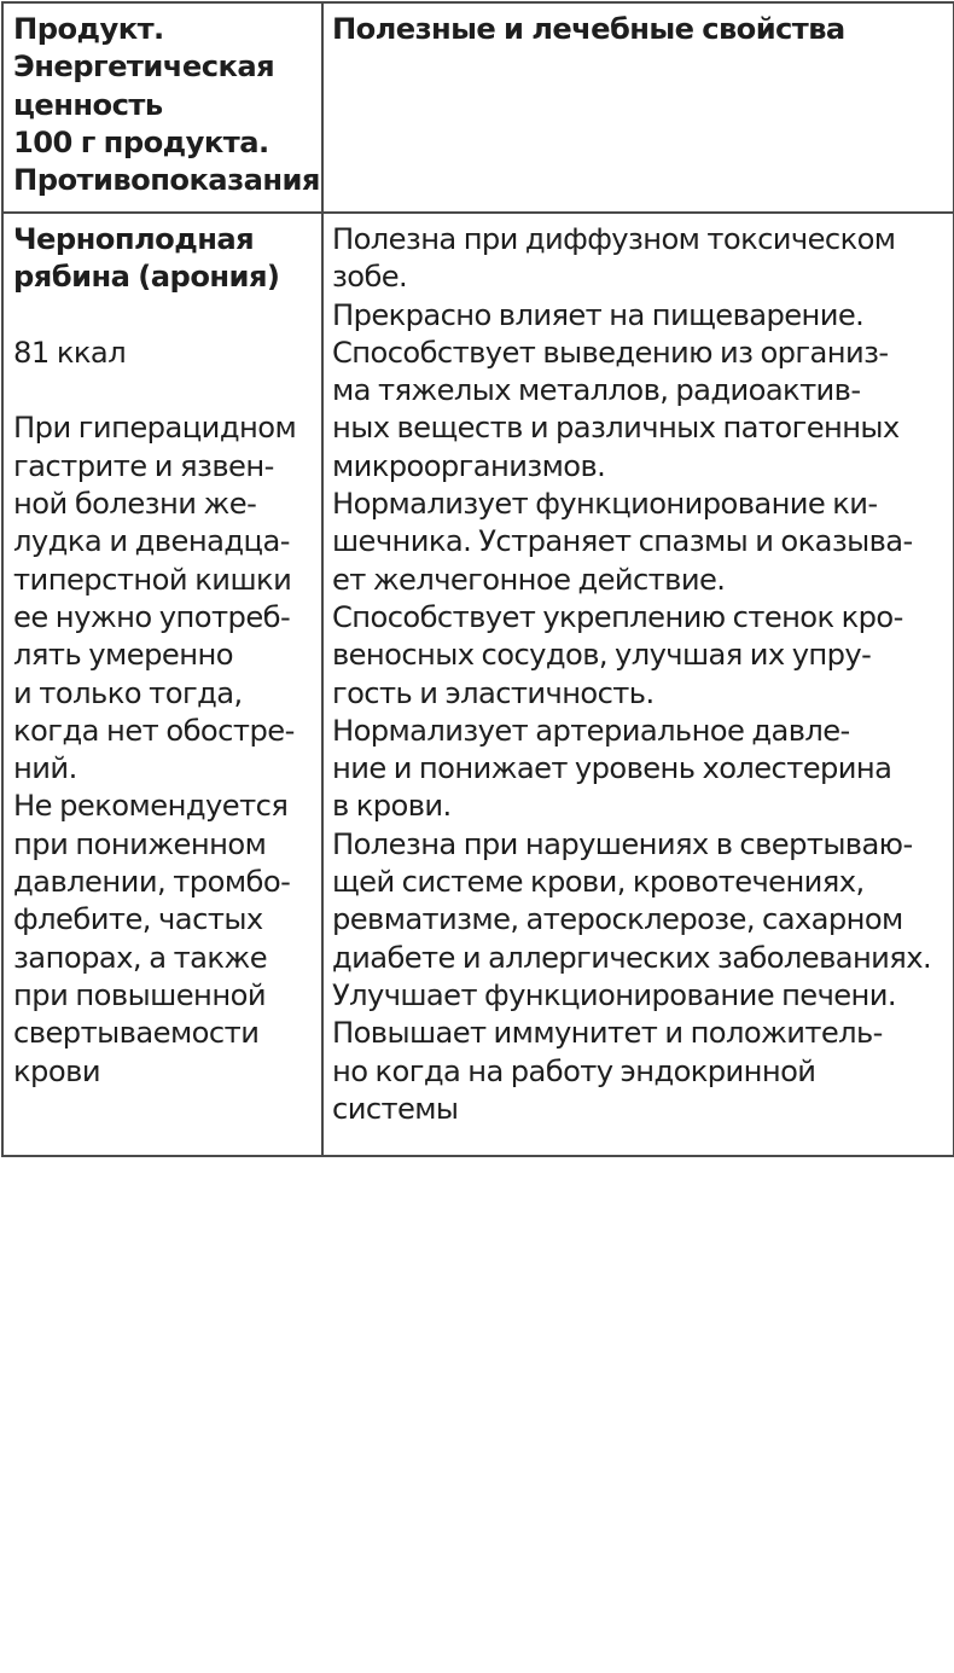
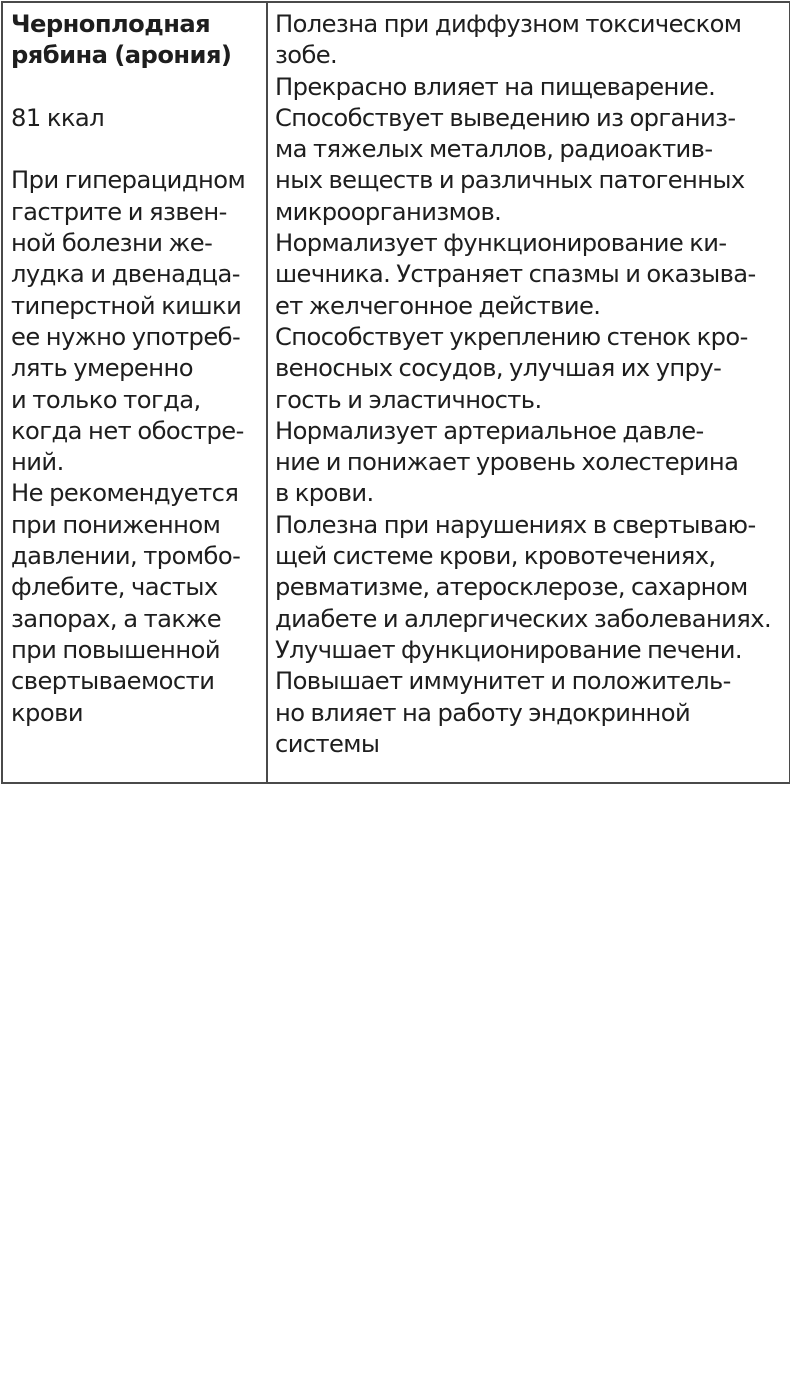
- Продукт. Энергетическая ценность 100 г продукта. Противопоказания	Полезные и лечебные свойства
- Черноплодная рябина (арония) 81 ккал При гиперацидном гастрите и язвен- ной болезни же- лудка и двенадца- типерстной кишки ее нужно употреб- лять умеренно и только тогда, когда нет обостре- ний. Не рекомендуется при пониженном давлении, тромбо- флебите, частых запорах, а также при повышенной свертываемости крови	Полезна при диффузном токсическом зобе. Прекрасно влияет на пищеварение. Способствует выведению из организ- ма тяжелых металлов, радиоактив- ных веществ и различных патогенных микроорганизмов. Нормализует функционирование ки- шечника. Устраняет спазмы и оказыва- ет желчегонное действие. Способствует укреплению стенок кро- веносных сосудов, улучшая их упру- гость и эластичность. Нормализует артериальное давле- ние и понижает уровень холестерина в крови. Полезна при нарушениях в свертываю- щей системе крови, кровотечениях, ревматизме, атеросклерозе, сахарном диабете и аллергических заболеваниях. Улучшает функционирование печени. Повышает иммунитет и положитель- но когда на работу эндокринной системы
+ Черноплодная рябина (арония) 81 ккал При гиперацидном гастрите и язвен- ной болезни же- лудка и двенадца- типерстной кишки ее нужно употреб- лять умеренно и только тогда, когда нет обостре- ний. Не рекомендуется при пониженном давлении, тромбо- флебите, частых запорах, а также при повышенной свертываемости крови	Полезна при диффузном токсическом зобе. Прекрасно влияет на пищеварение. Способствует выведению из организ- ма тяжелых металлов, радиоактив- ных веществ и различных патогенных микроорганизмов. Нормализует функционирование ки- шечника. Устраняет спазмы и оказыва- ет желчегонное действие. Способствует укреплению стенок кро- веносных сосудов, улучшая их упру- гость и эластичность. Нормализует артериальное давле- ние и понижает уровень холестерина в крови. Полезна при нарушениях в свертываю- щей системе крови, кровотечениях, ревматизме, атеросклерозе, сахарном диабете и аллергических заболеваниях. Улучшает функционирование печени. Повышает иммунитет и положитель- но влияет на работу эндокринной системы
